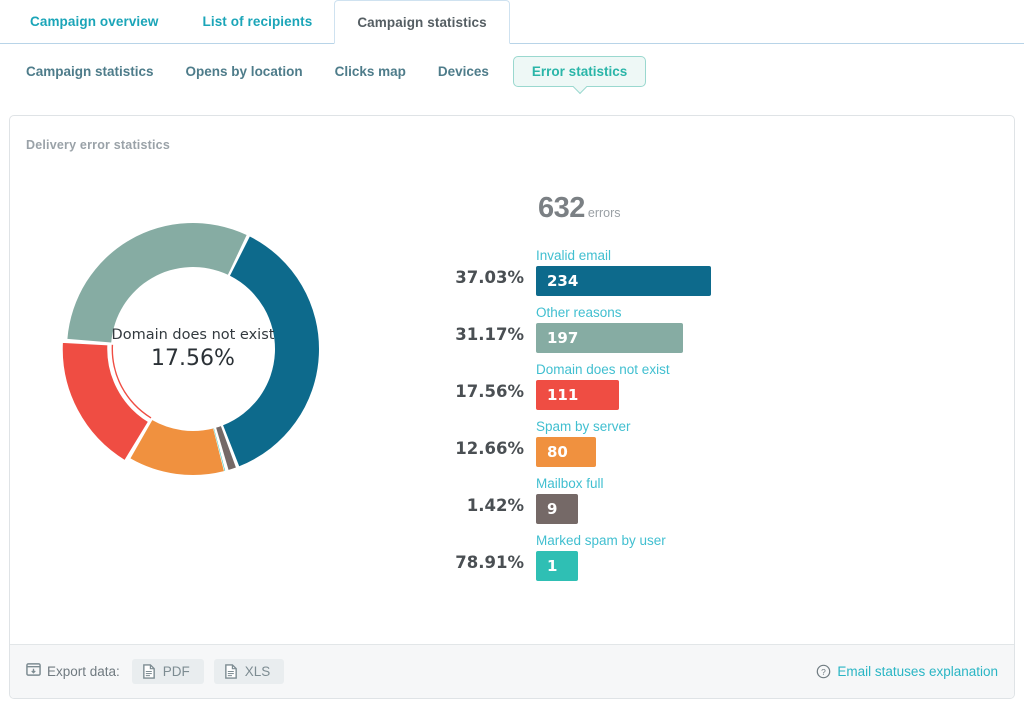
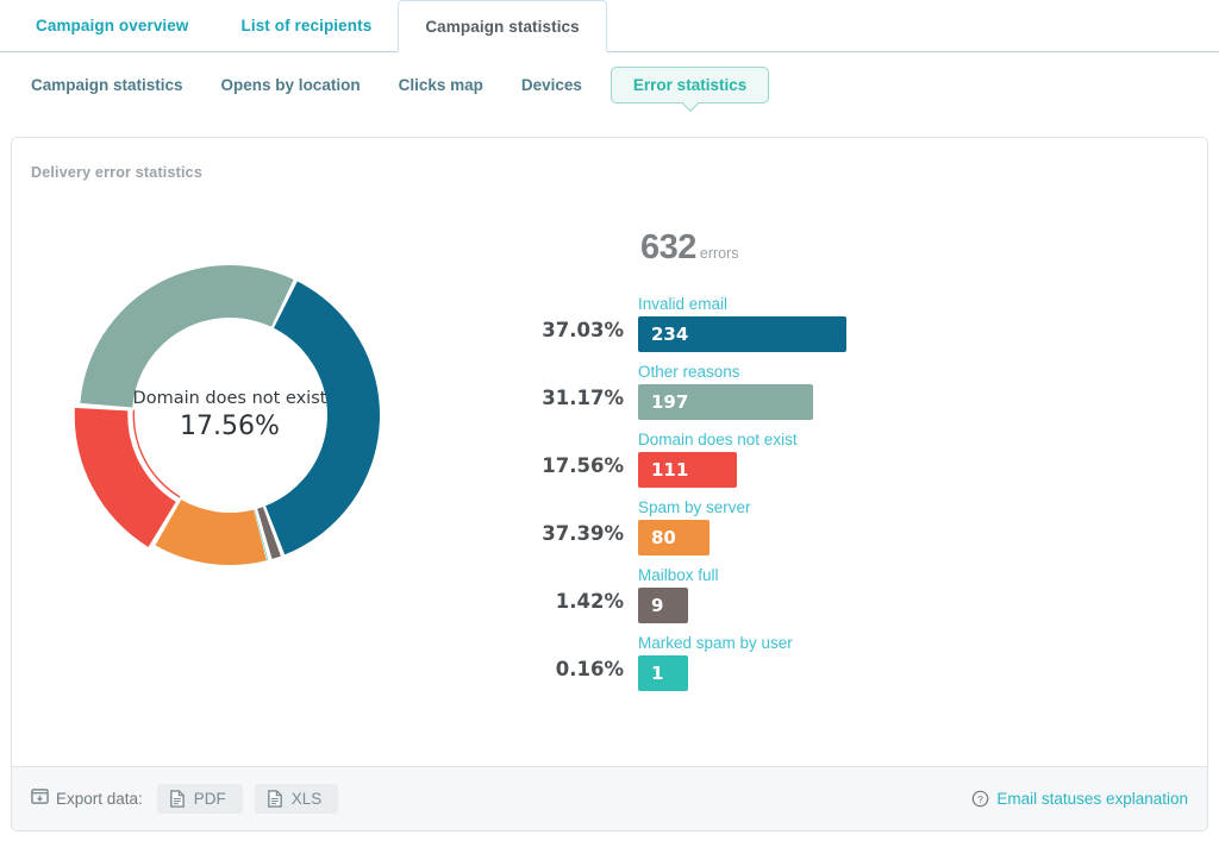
  Campaign overview
  List of recipients
  Campaign statistics
  Campaign statistics
  Opens by location
  Clicks map
  Devices
  Error statistics
  Delivery error statistics
  Domain does not exist
  17.56%
  632 errors
  37.03%
  Invalid email
  234
  31.17%
  Other reasons
  197
  17.56%
  Domain does not exist
  111
- 12.66%
+ 37.39%
  Spam by server
  80
  1.42%
  Mailbox full
  9
- 78.91%
+ 0.16%
  Marked spam by user
  1
  Export data:
  PDF
  XLS
  ?
  Email statuses explanation
